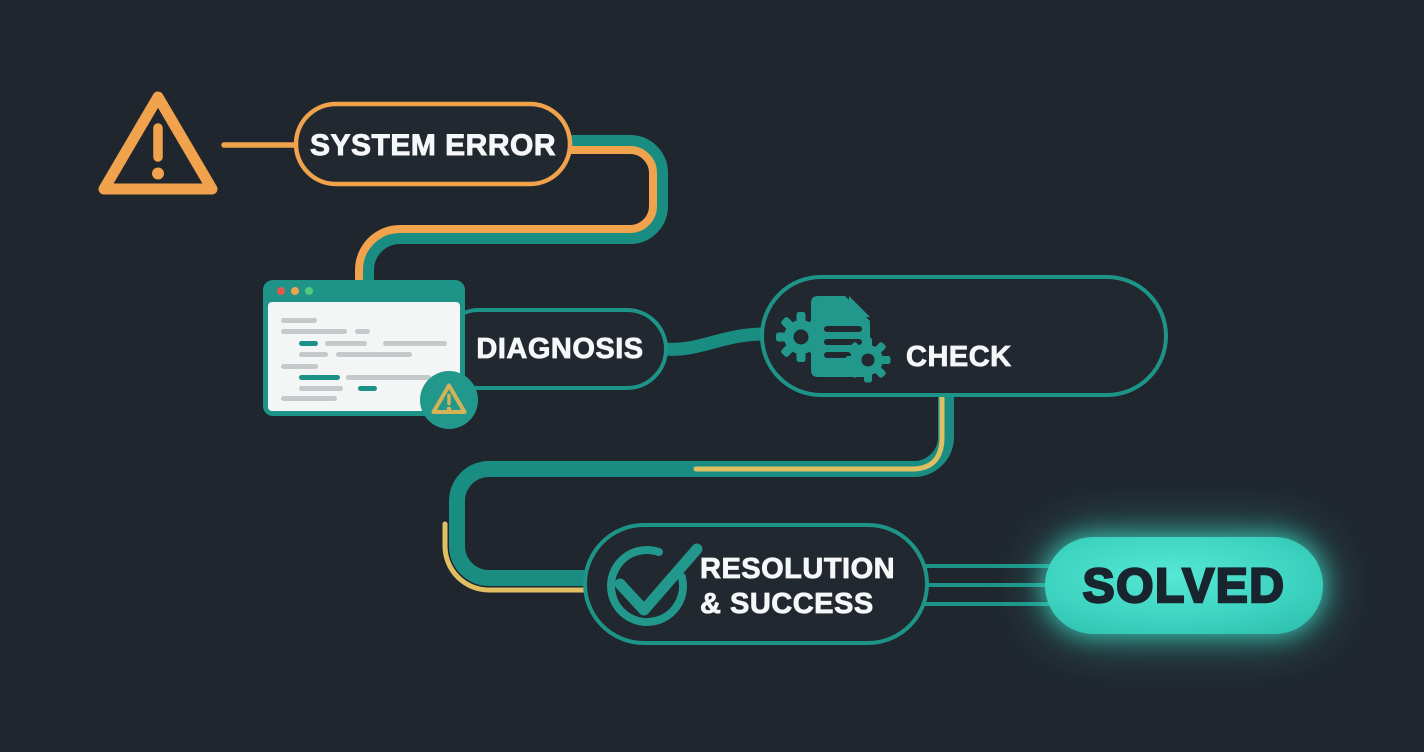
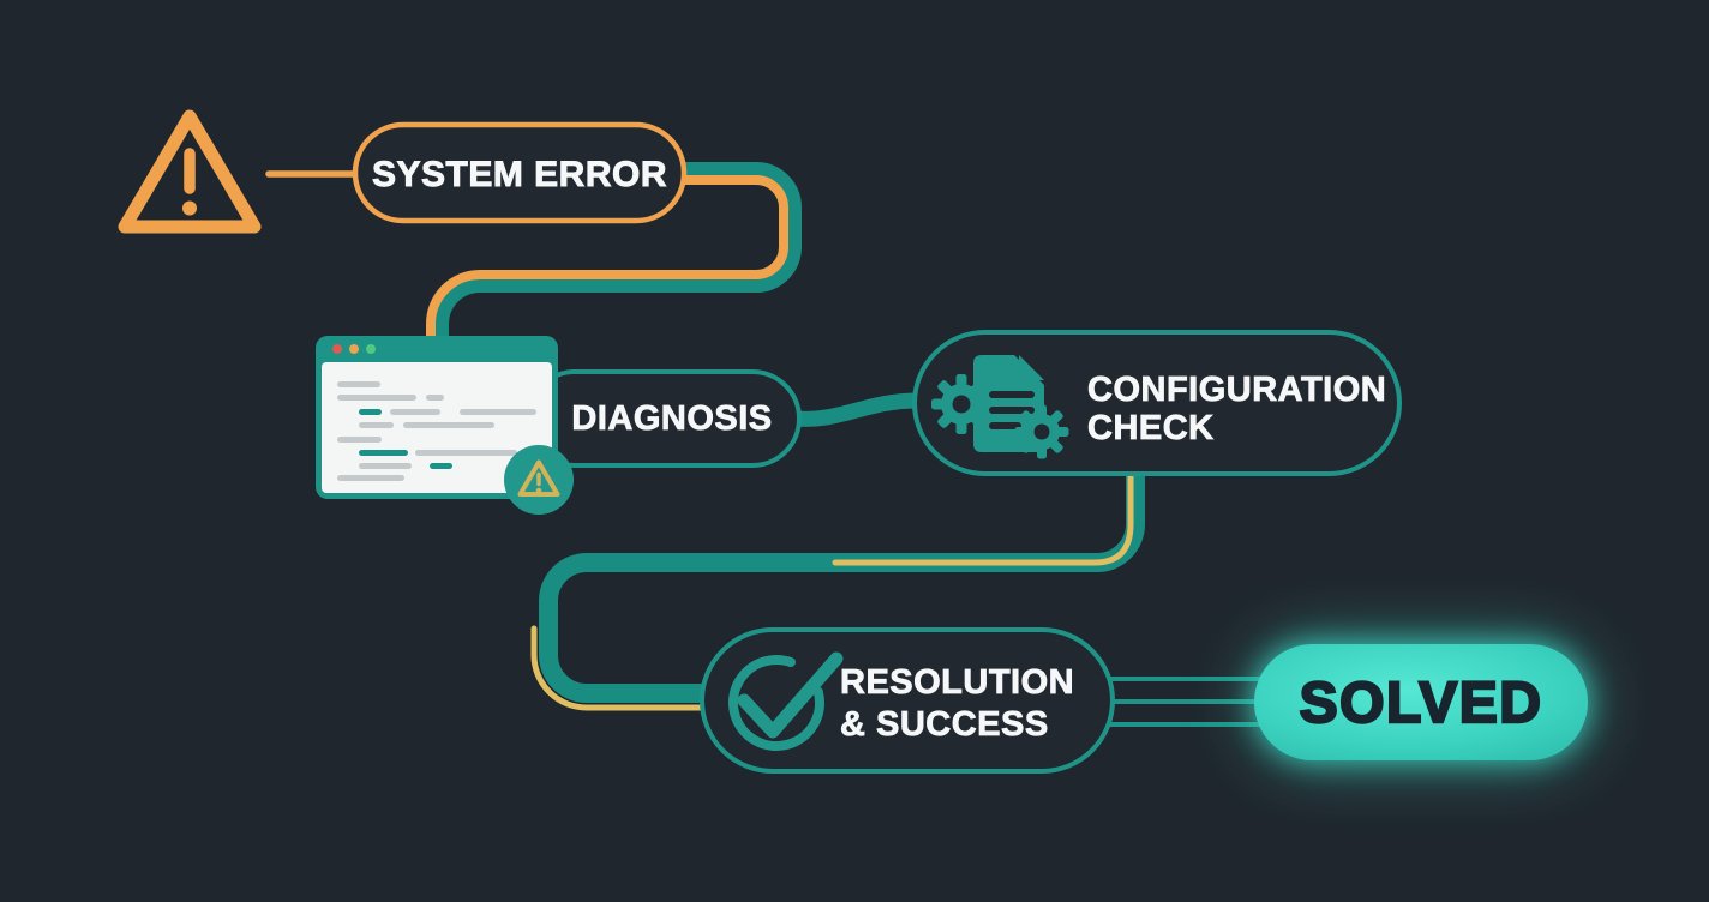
  SYSTEM ERROR
  DIAGNOSIS
+ CONFIGURATION
  CHECK
  RESOLUTION
  & SUCCESS
  SOLVED
